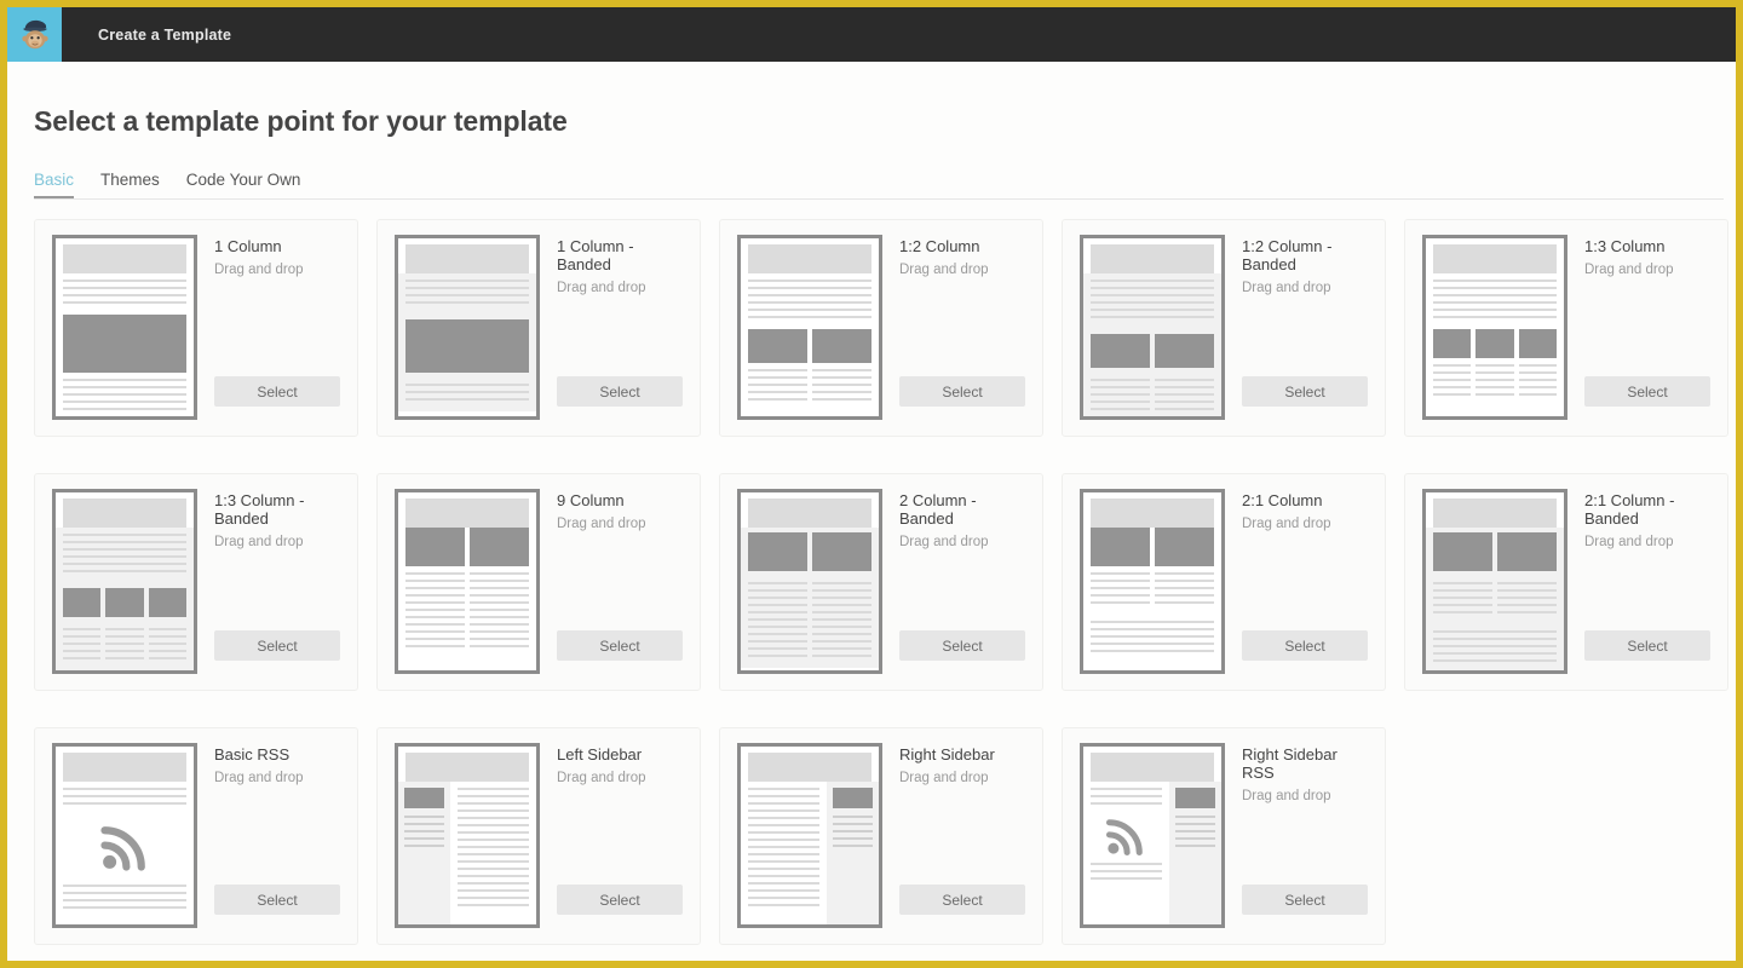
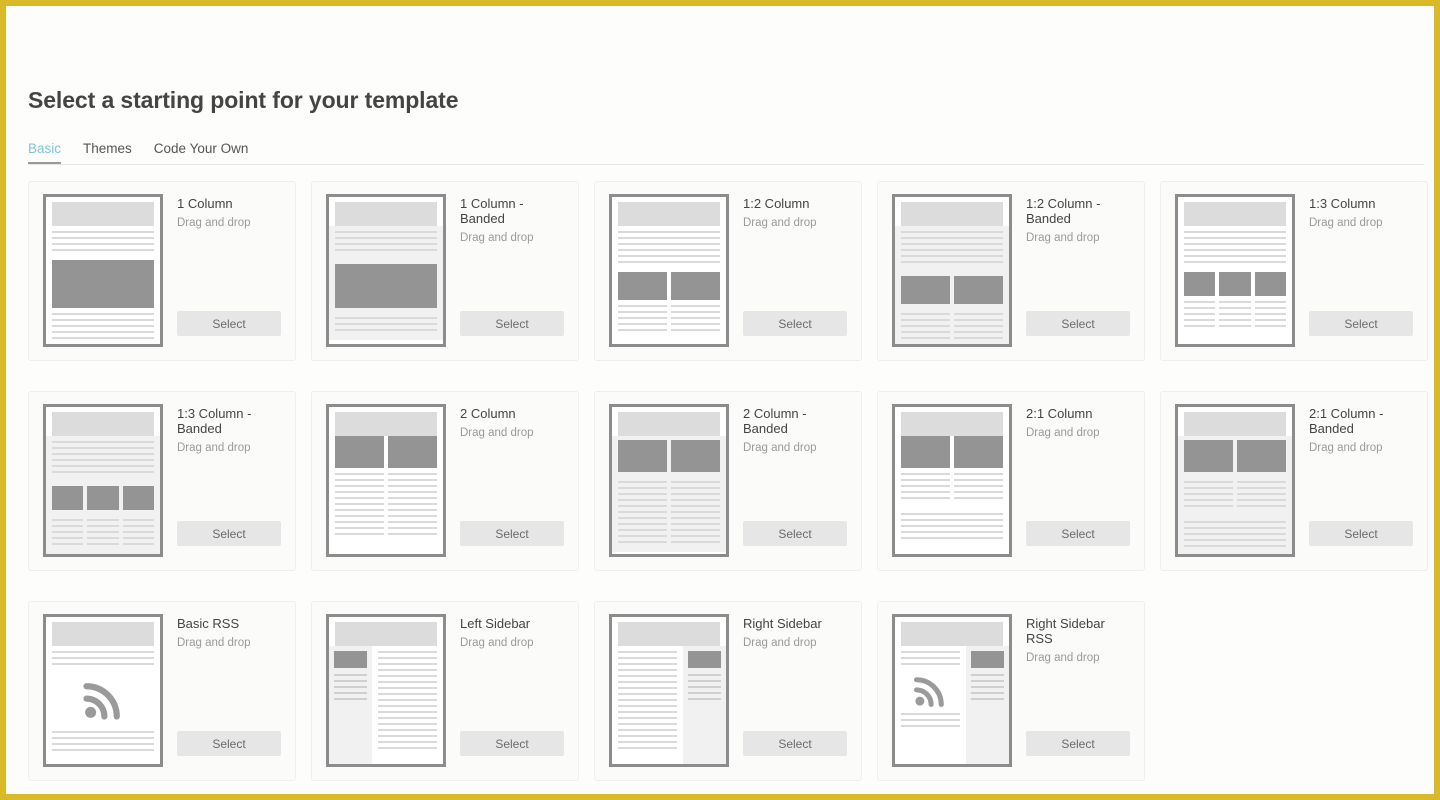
- Create a Template
- Select a template point for your template
+ Select a starting point for your template
  Basic
  Themes
  Code Your Own
  1 Column
  Drag and drop
  Select
  1 Column - Banded
  Drag and drop
  Select
  1:2 Column
  Drag and drop
  Select
  1:2 Column - Banded
  Drag and drop
  Select
  1:3 Column
  Drag and drop
  Select
  1:3 Column - Banded
  Drag and drop
  Select
- 9 Column
+ 2 Column
  Drag and drop
  Select
  2 Column - Banded
  Drag and drop
  Select
  2:1 Column
  Drag and drop
  Select
  2:1 Column - Banded
  Drag and drop
  Select
  Basic RSS
  Drag and drop
  Select
  Left Sidebar
  Drag and drop
  Select
  Right Sidebar
  Drag and drop
  Select
  Right Sidebar RSS
  Drag and drop
  Select
